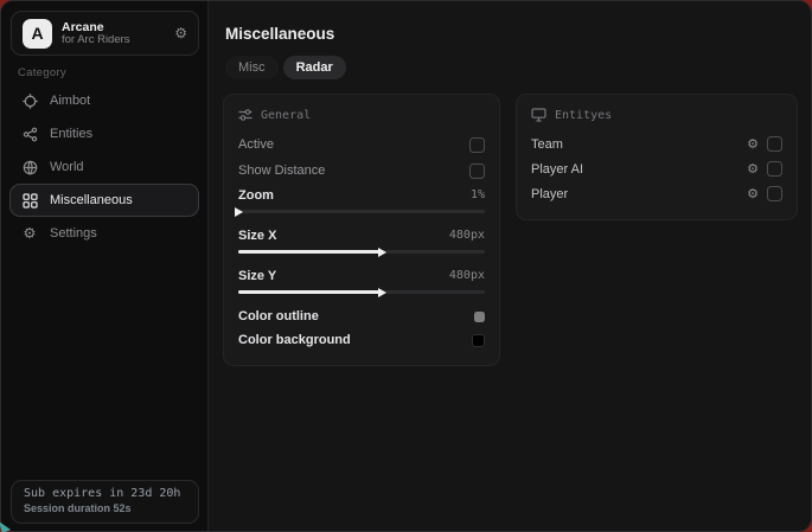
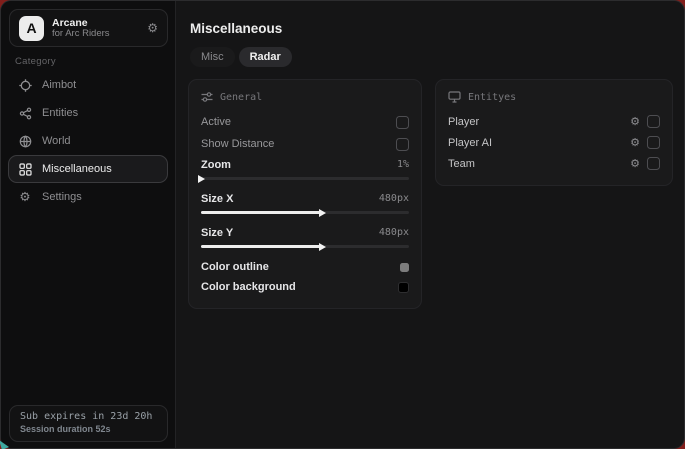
  A
  Arcane
  for Arc Riders
  ⚙
  Category
  Aimbot
  Entities
  World
  Miscellaneous
  ⚙
  Settings
  Sub expires in 23d 20h
  Session duration 52s
  Miscellaneous
  Misc
  Radar
  General
  Active
  Show Distance
  Zoom
  1%
  Size X
  480px
  Size Y
  480px
  Color outline
  Color background
  Entityes
- Team
+ Player
  ⚙
  Player AI
  ⚙
- Player
+ Team
  ⚙
